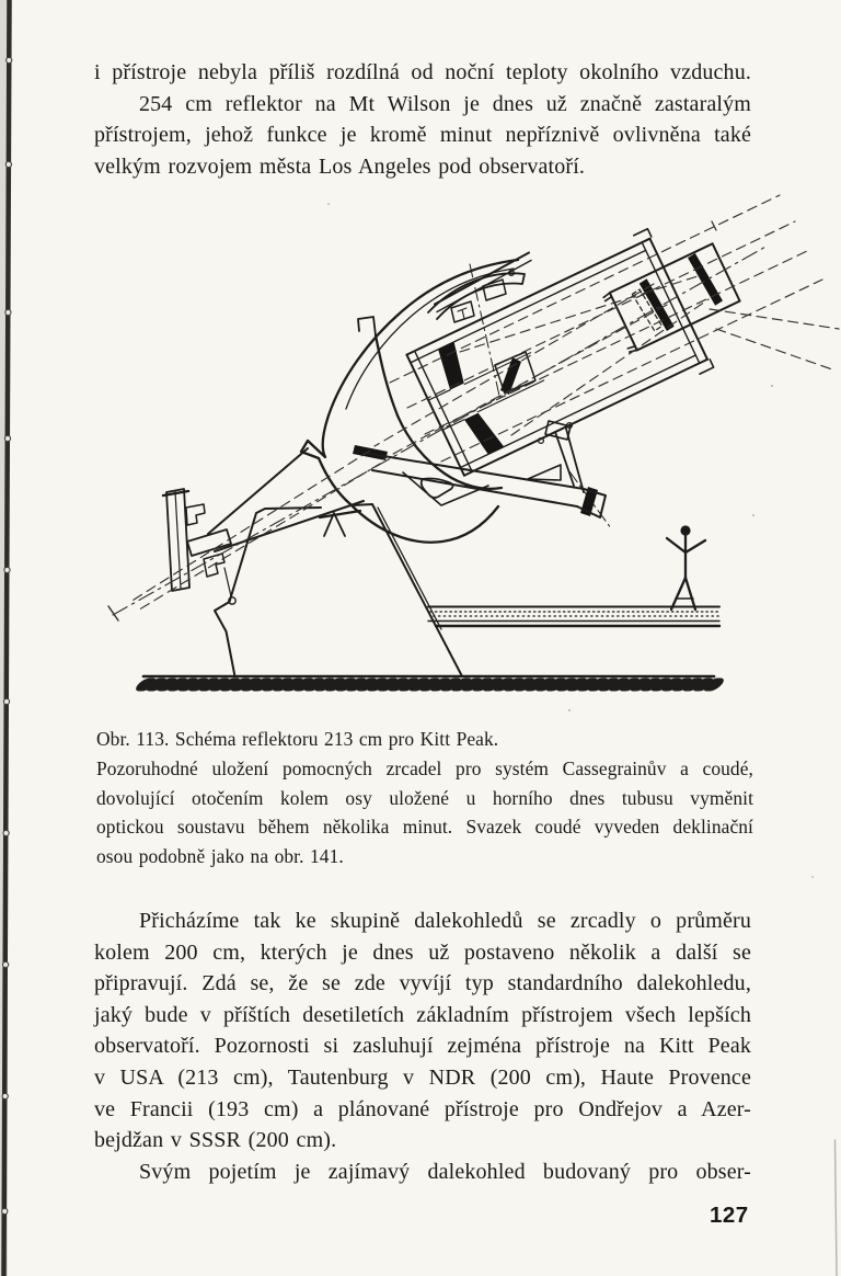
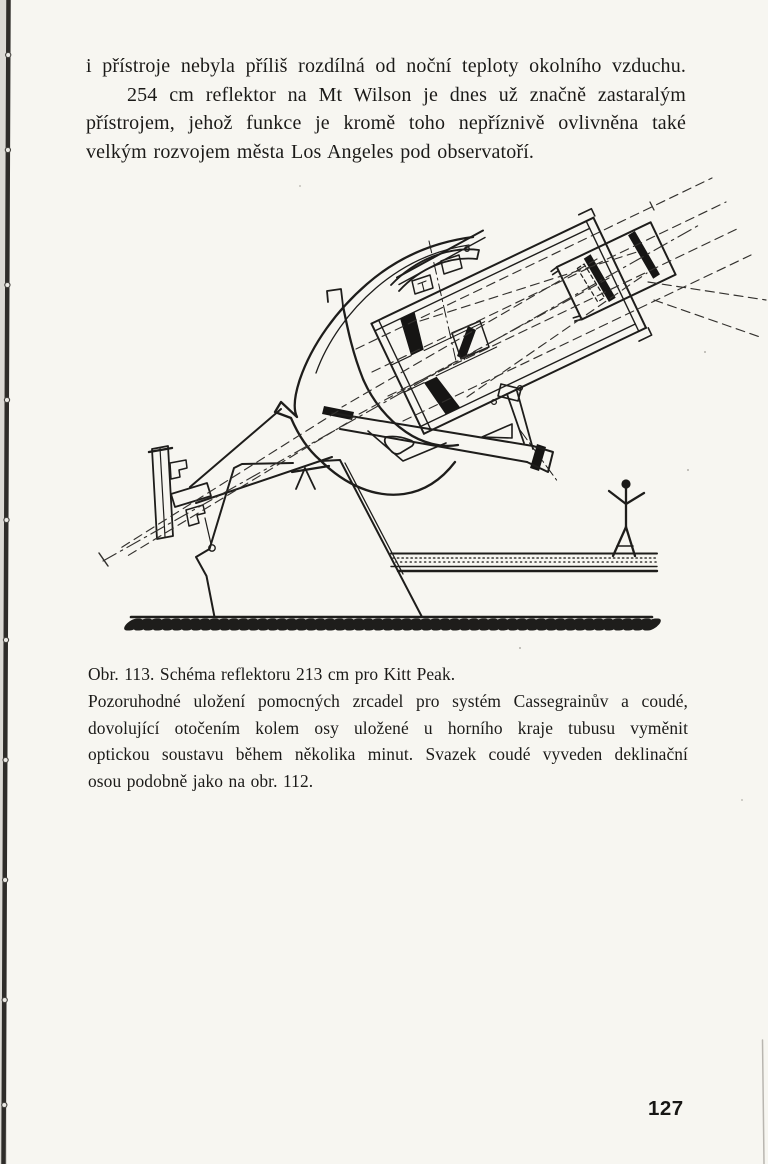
  i přístroje nebyla příliš rozdílná od noční teploty okolního vzduchu.
  254 cm reflektor na Mt Wilson je dnes už značně zastaralým
- přístrojem, jehož funkce je kromě minut nepříznivě ovlivněna také
+ přístrojem, jehož funkce je kromě toho nepříznivě ovlivněna také
  velkým rozvojem města Los Angeles pod observatoří.
  Obr. 113. Schéma reflektoru 213 cm pro Kitt Peak.
  Pozoruhodné uložení pomocných zrcadel pro systém Cassegrainův a coudé,
- dovolující otočením kolem osy uložené u horního dnes tubusu vyměnit
+ dovolující otočením kolem osy uložené u horního kraje tubusu vyměnit
  optickou soustavu během několika minut. Svazek coudé vyveden deklinační
- osou podobně jako na obr. 141.
+ osou podobně jako na obr. 112.
- Přicházíme tak ke skupině dalekohledů se zrcadly o průměru
- kolem 200 cm, kterých je dnes už postaveno několik a další se
- připravují. Zdá se, že se zde vyvíjí typ standardního dalekohledu,
- jaký bude v příštích desetiletích základním přístrojem všech lepších
- observatoří. Pozornosti si zasluhují zejména přístroje na Kitt Peak
- v USA (213 cm), Tautenburg v NDR (200 cm), Haute Provence
- ve Francii (193 cm) a plánované přístroje pro Ondřejov a Azer-
- bejdžan v SSSR (200 cm).
- Svým pojetím je zajímavý dalekohled budovaný pro obser-
  127
